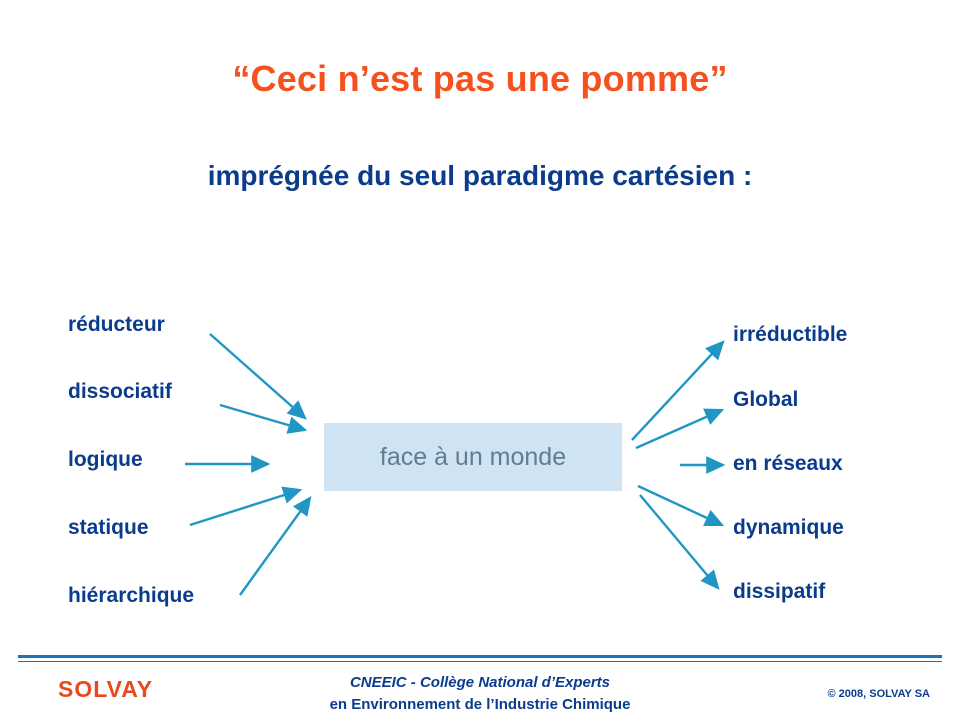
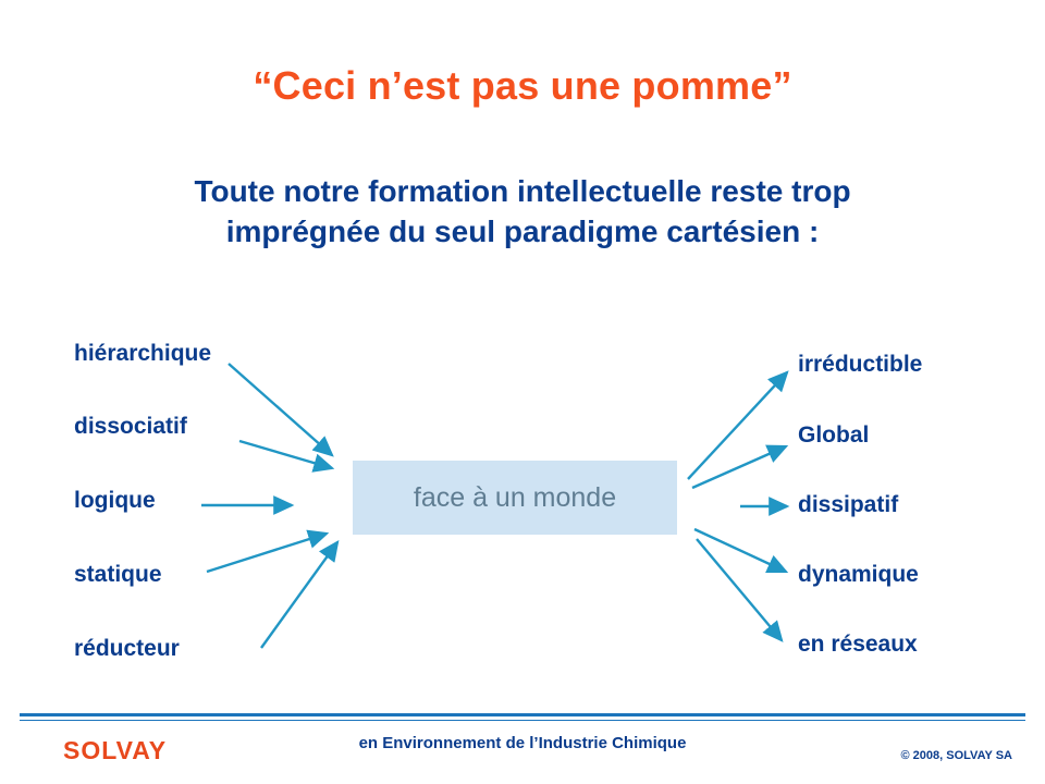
  “Ceci n’est pas une pomme”
+ Toute notre formation intellectuelle reste trop
  imprégnée du seul paradigme cartésien :
  face à un monde
- réducteur
+ hiérarchique
  dissociatif
  logique
  statique
- hiérarchique
+ réducteur
  irréductible
  Global
- en réseaux
+ dissipatif
  dynamique
- dissipatif
+ en réseaux
  SOLVAY
- CNEEIC - Collège National d’Experts
  en Environnement de l’Industrie Chimique
  © 2008, SOLVAY SA
